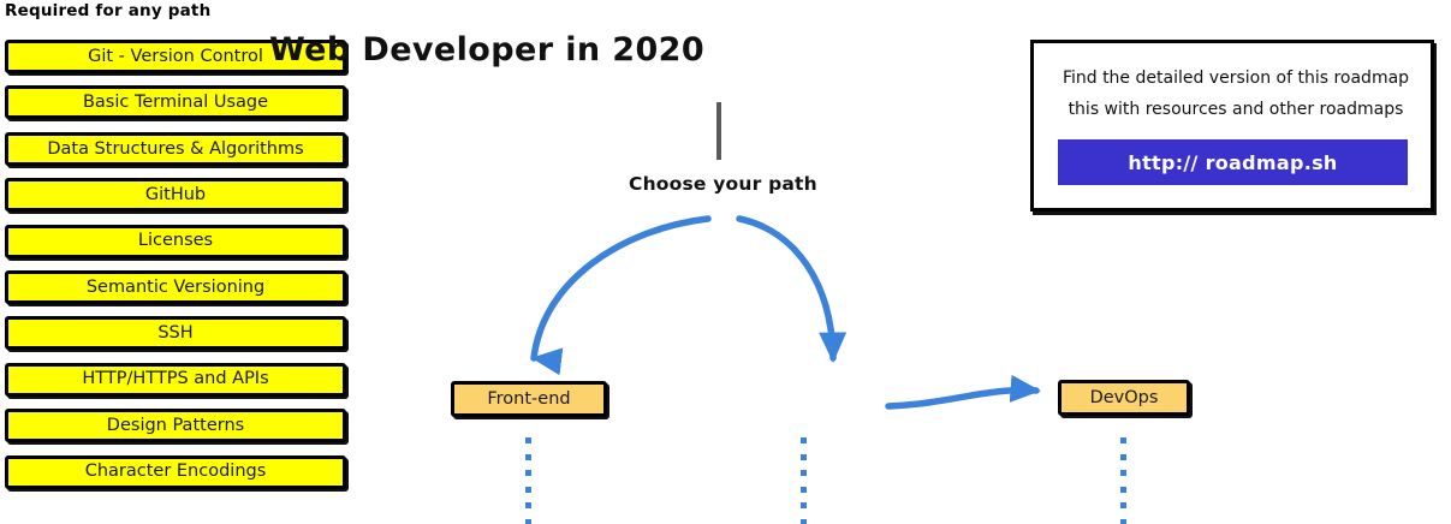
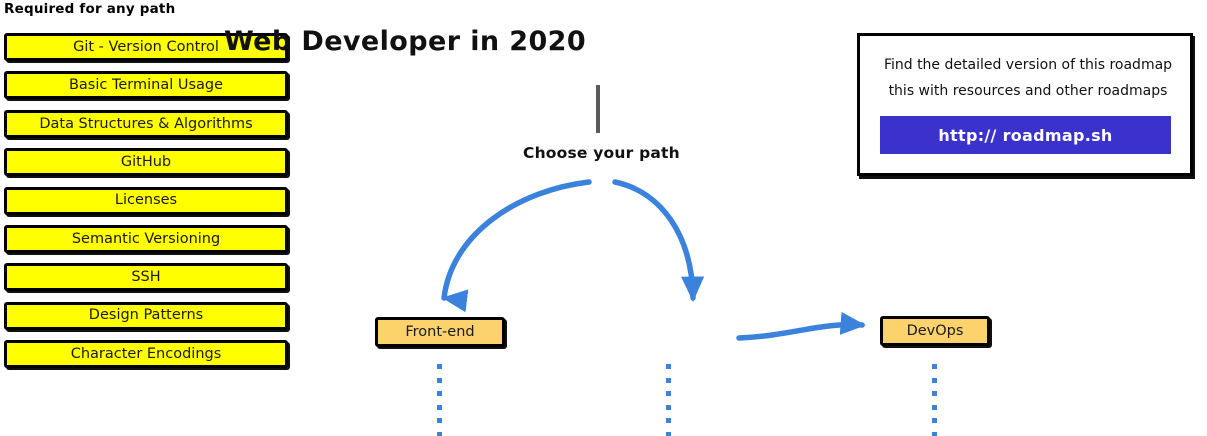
  Required for any path
  Git - Version Control
  Basic Terminal Usage
  Data Structures & Algorithms
  GitHub
  Licenses
  Semantic Versioning
  SSH
- HTTP/HTTPS and APIs
  Design Patterns
  Character Encodings
  Web Developer in 2020
  Choose your path
  Front-end
  DevOps
  Find the detailed version of this roadmap
  this with resources and other roadmaps
  http:// roadmap.sh
